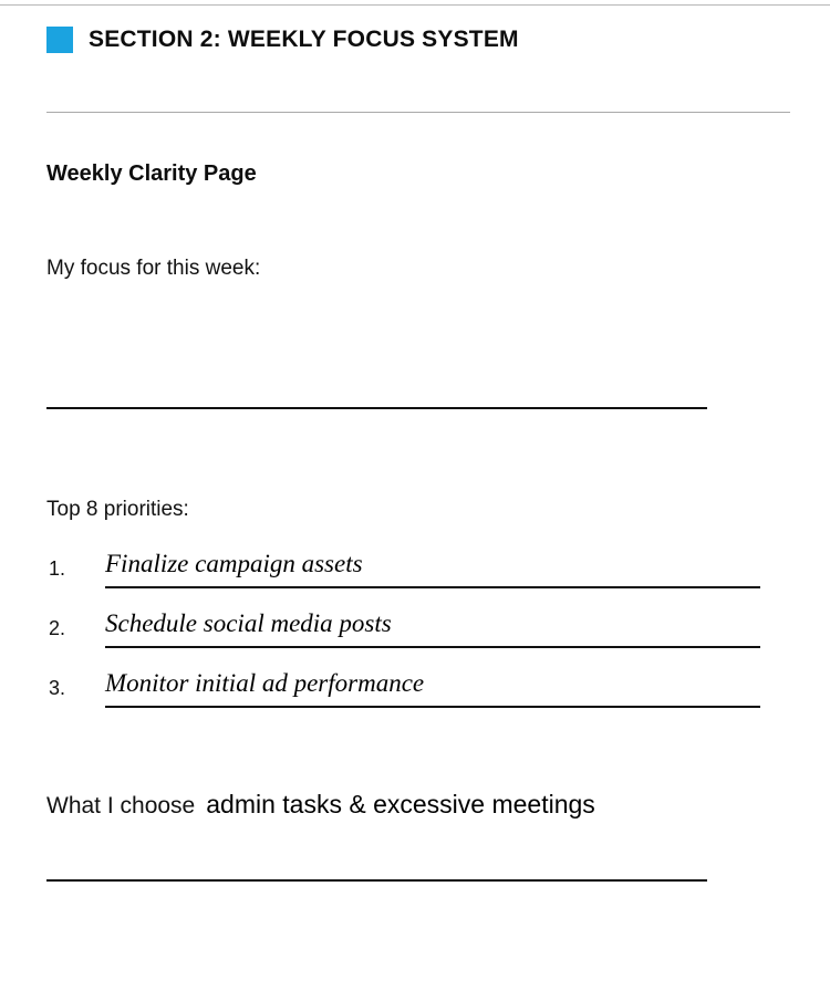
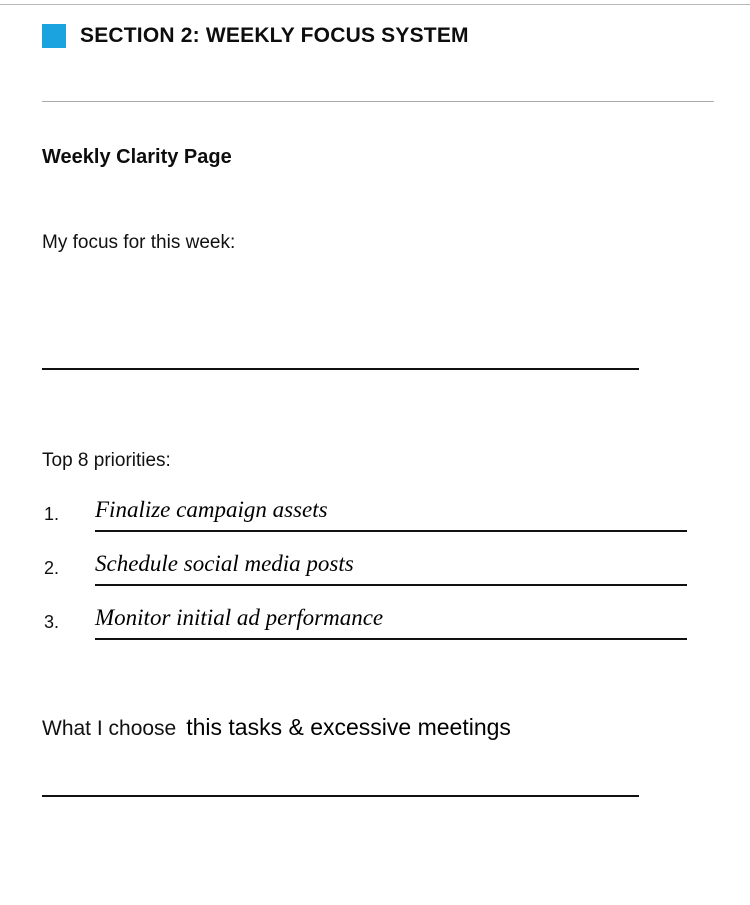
  SECTION 2: WEEKLY FOCUS SYSTEM
  Weekly Clarity Page
  My focus for this week:
  Top 8 priorities:
  1.
  Finalize campaign assets
  2.
  Schedule social media posts
  3.
  Monitor initial ad performance
- What I choose admin tasks & excessive meetings
+ What I choose this tasks & excessive meetings
